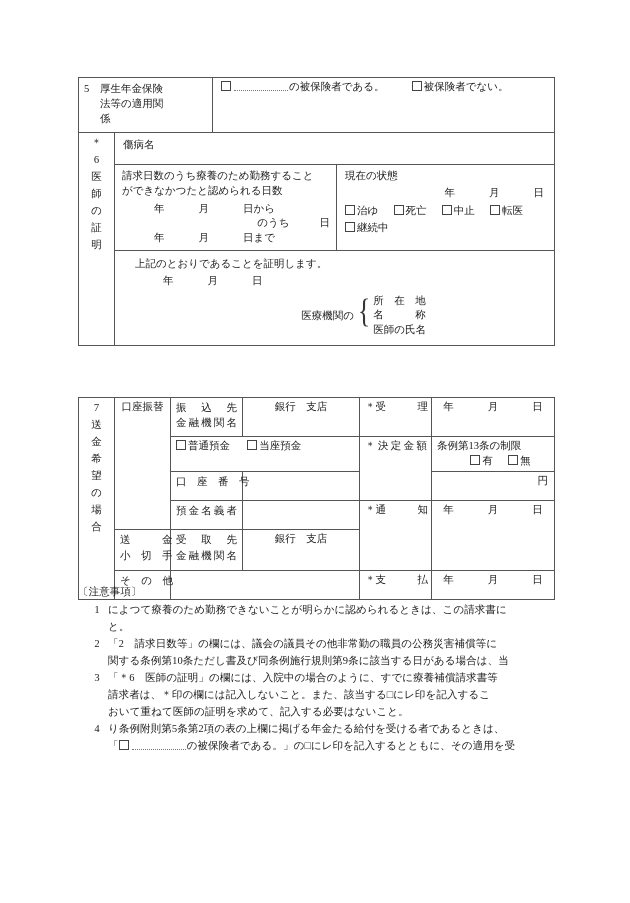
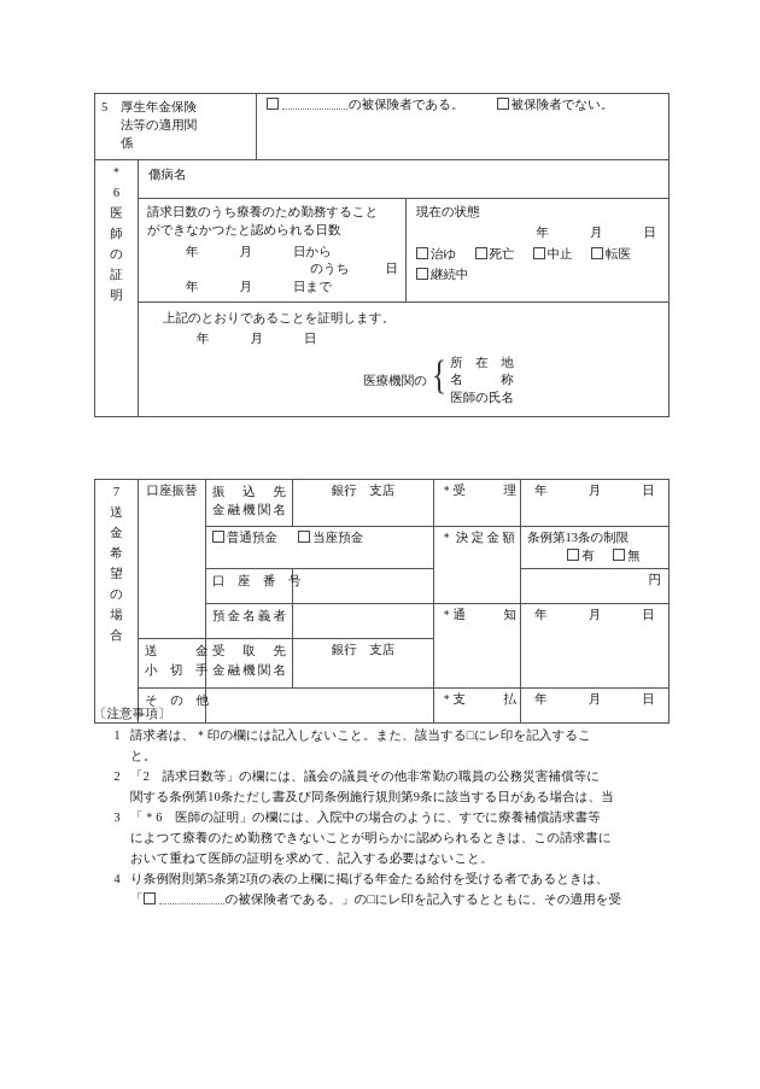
  5 厚生年金保険 法等の適用関 係	の被保険者である。 被保険者でない。
  ＊ 6 医 師 の 証 明	傷病名
  請求日数のうち療養のため勤務すること ができなかつたと認められる日数 年 月 日から のうち 日 年 月 日まで	現在の状態 年 月 日 治ゆ 死亡 中止 転医 継続中
  上記のとおりであることを証明します。 年 月 日 医療機関の { 所 在 地 名 称 医師の氏名
  7 送 金 希 望 の 場 合	口座振替	振 込 先 金融機関名	銀行 支店	＊受 理	年 月 日
  普通預金 当座預金	＊決定金額	条例第13条の制限 有 無
  口 座 番		円
  預金名義者		＊通 知	年 月 日
  送 金 小 切 手	受 取 先 金融機関名	銀行 支店
  そ の 他		＊支 払	年 月 日
  〔注意事項〕
  1
- によつて療養のため勤務できないことが明らかに認められるときは、この請求書に
+ 請求者は、＊印の欄には記入しないこと。また、該当する□にレ印を記入するこ
  と。
  2
  「2 請求日数等」の欄には、議会の議員その他非常勤の職員の公務災害補償等に
  関する条例第10条ただし書及び同条例施行規則第9条に該当する日がある場合は、当
  3
  「＊6 医師の証明」の欄には、入院中の場合のように、すでに療養補償請求書等
- 請求者は、＊印の欄には記入しないこと。また、該当する□にレ印を記入するこ
+ によつて療養のため勤務できないことが明らかに認められるときは、この請求書に
  おいて重ねて医師の証明を求めて、記入する必要はないこと。
  4
  り条例附則第5条第2項の表の上欄に掲げる年金たる給付を受ける者であるときは、
  「 の被保険者である。」の□にレ印を記入するとともに、その適用を受
